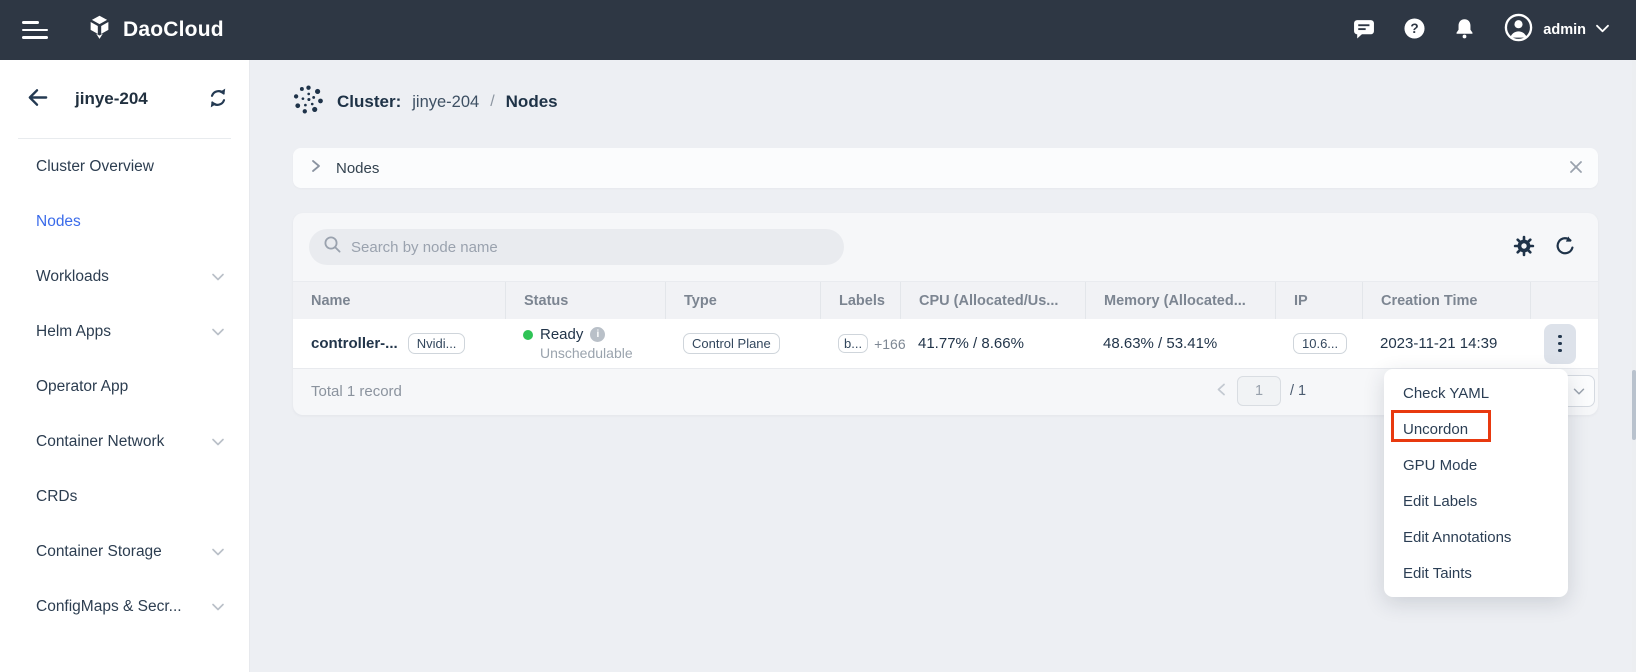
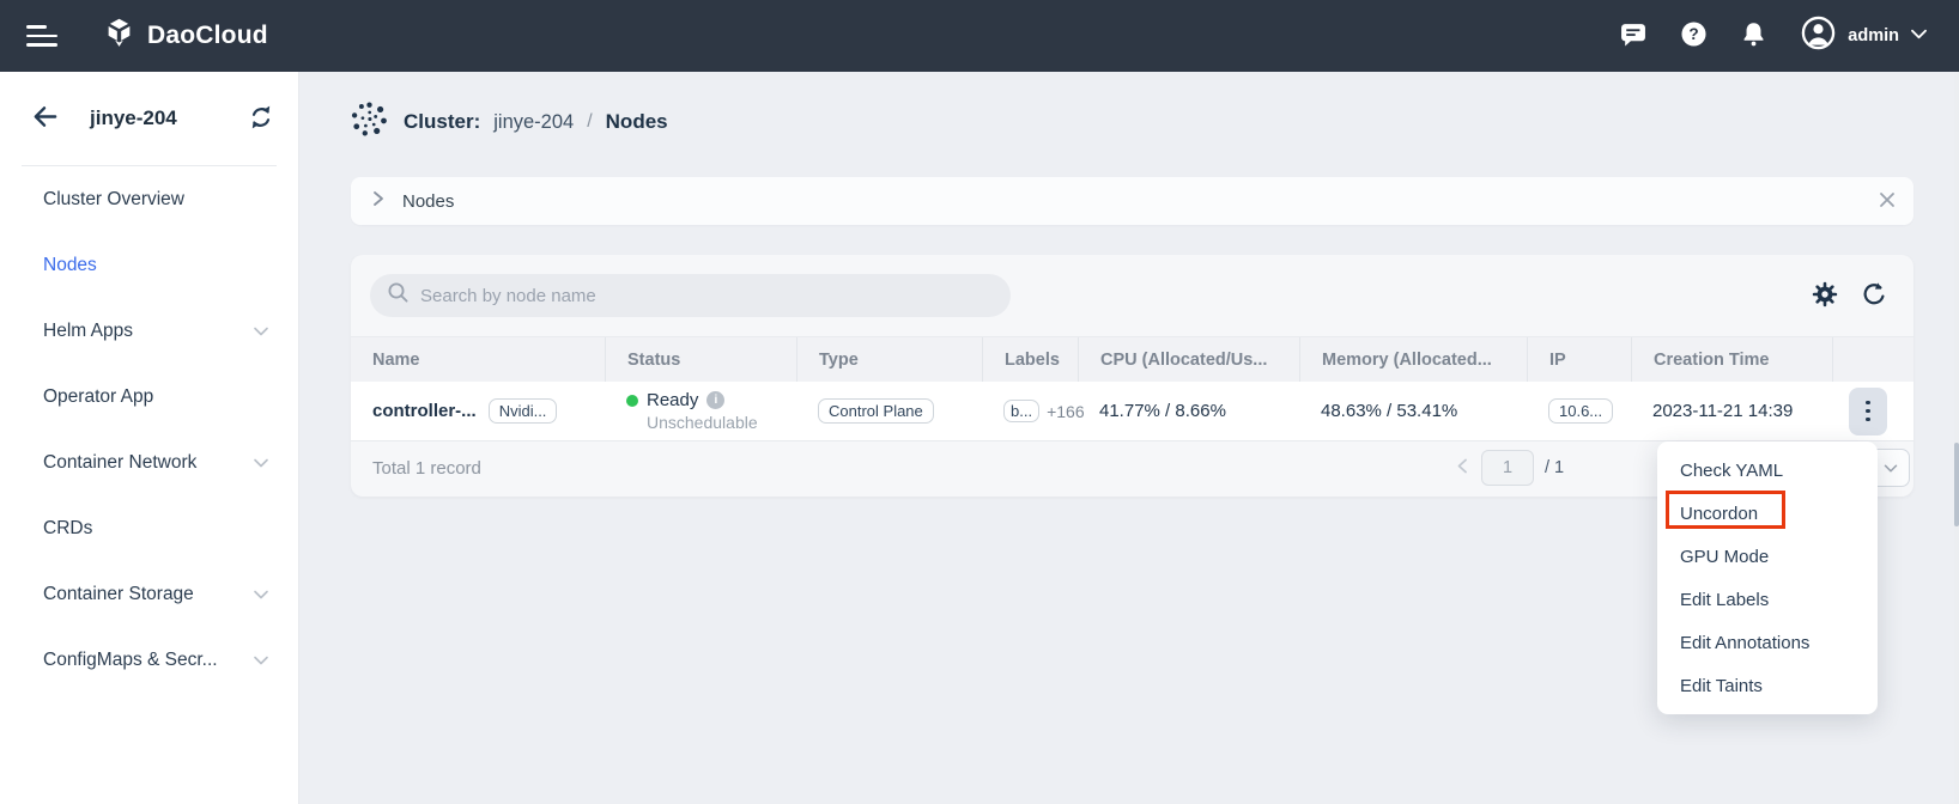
  DaoCloud
  ?
  admin
  jinye-204
  Cluster Overview
  Nodes
- Workloads
  Helm Apps
  Operator App
  Container Network
  CRDs
  Container Storage
  ConfigMaps & Secr...
  Cluster:
  jinye-204
  /
  Nodes
  Nodes
  Search by node name
  Name
  Status
  Type
  Labels
  CPU (Allocated/Us...
  Memory (Allocated...
  IP
  Creation Time
  controller-...
  Nvidi...
  Ready
  i
  Unschedulable
  Control Plane
  b...
  +166
  41.77% / 8.66%
  48.63% / 53.41%
  10.6...
  2023-11-21 14:39
  Total 1 record
  1
  / 1
  Check YAML
  Uncordon
  GPU Mode
  Edit Labels
  Edit Annotations
  Edit Taints
